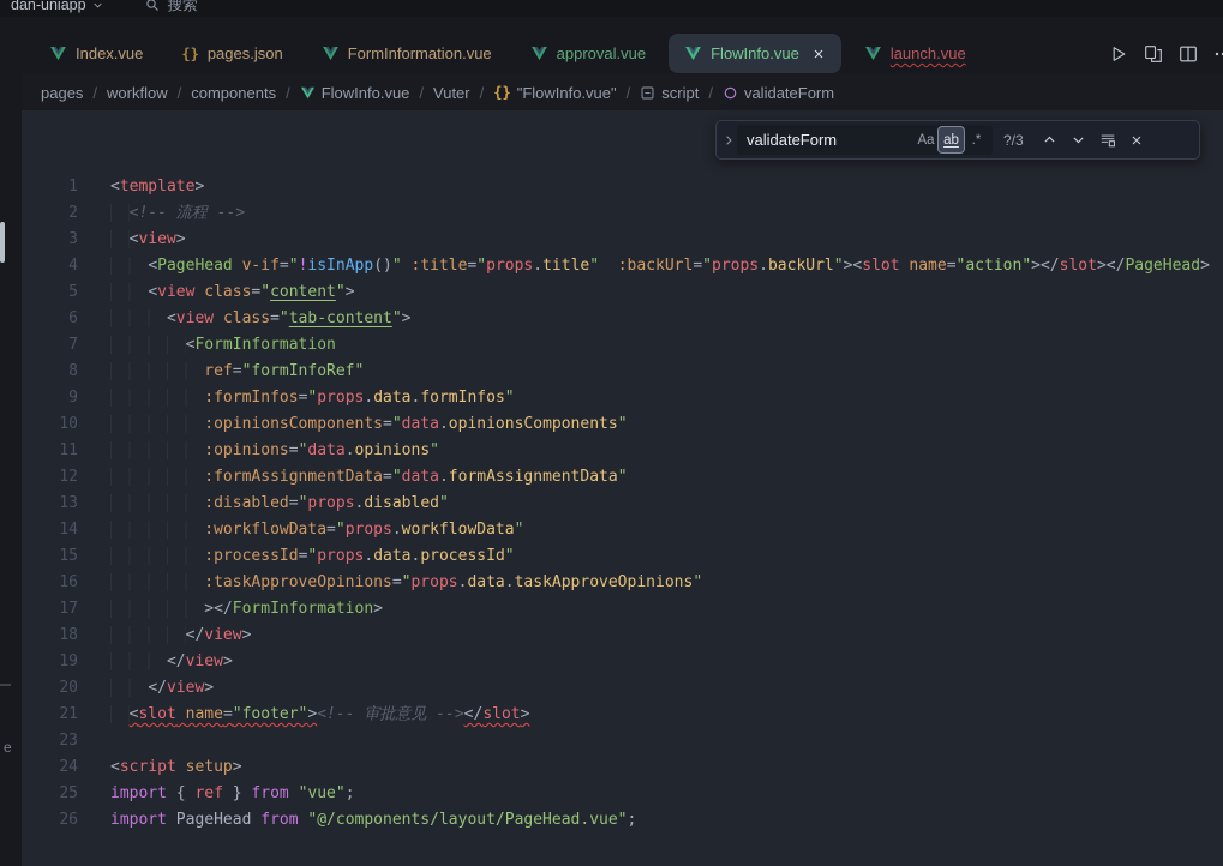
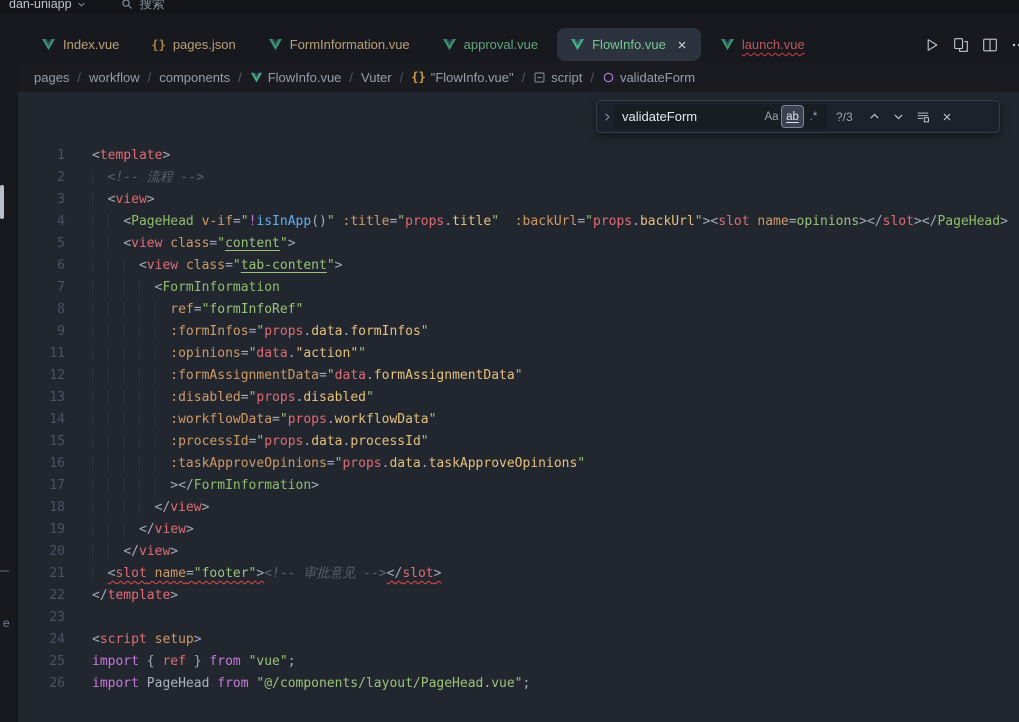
  dan-uniapp
  搜索
  e
  Index.vue
  {}
  pages.json
  FormInformation.vue
  approval.vue
  FlowInfo.vue
  launch.vue
  pages
  /
  workflow
  /
  components
  /
  FlowInfo.vue
  /
  Vuter
  /
  {}
  "FlowInfo.vue"
  /
  script
  /
  validateForm
  validateForm
  Aa
  ab
  .*
  ?/3
  1
  <template>
  2
  <!-- 流程 -->
  3
  <view>
  4
- <PageHead v-if="!isInApp()" :title="props.title" :backUrl="props.backUrl"><slot name="action"></slot></PageHead>
+ <PageHead v-if="!isInApp()" :title="props.title" :backUrl="props.backUrl"><slot name=opinions></slot></PageHead>
  5
  <view class="content">
  6
  <view class="tab-content">
  7
  <FormInformation
  8
  ref="formInfoRef"
  9
  :formInfos="props.data.formInfos"
- 10
- :opinionsComponents="data.opinionsComponents"
  11
- :opinions="data.opinions"
+ :opinions="data."action""
  12
  :formAssignmentData="data.formAssignmentData"
  13
  :disabled="props.disabled"
  14
  :workflowData="props.workflowData"
  15
  :processId="props.data.processId"
  16
  :taskApproveOpinions="props.data.taskApproveOpinions"
  17
  ></FormInformation>
  18
  </view>
  19
  </view>
  20
  </view>
  21
  <slot name="footer"><!-- 审批意见 --></slot>
+ 22
+ </template>
  23
  24
  <script setup>
  25
  import { ref } from "vue";
  26
  import PageHead from "@/components/layout/PageHead.vue";
